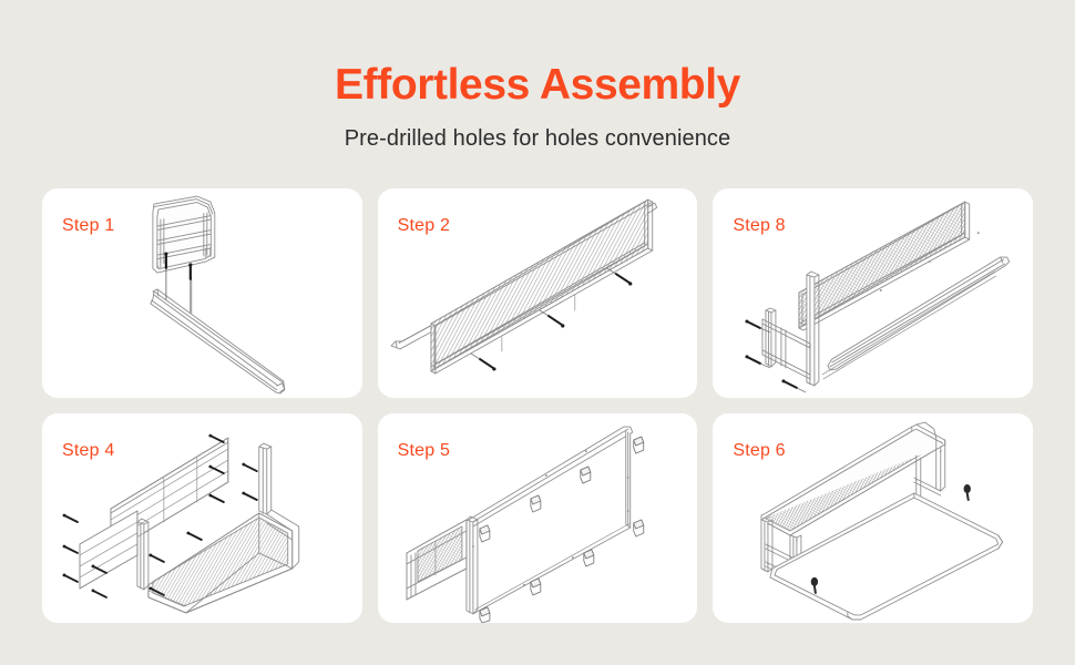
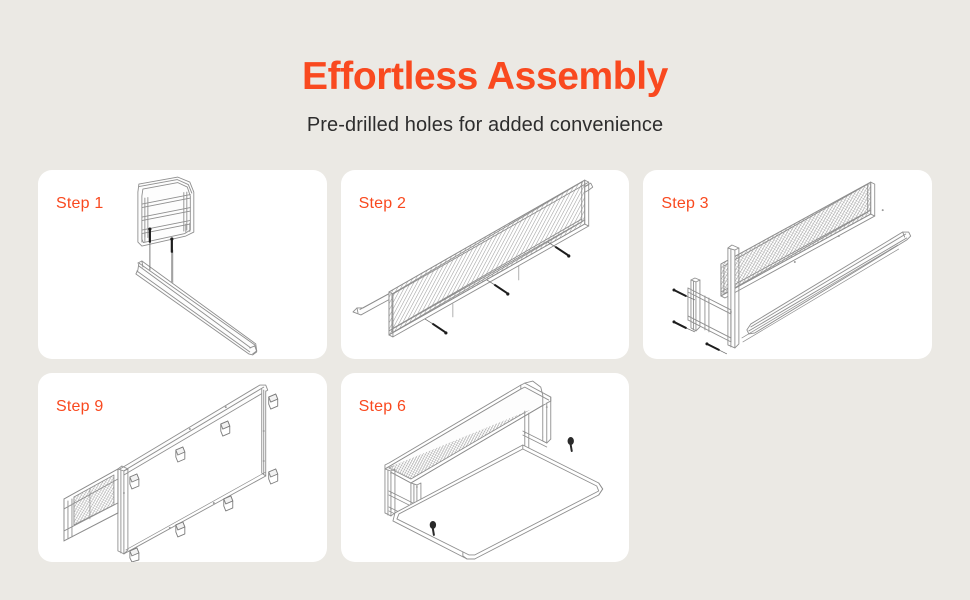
  Effortless Assembly
- Pre-drilled holes for holes convenience
+ Pre-drilled holes for added convenience
  Step 1
  Step 2
- Step 8
+ Step 3
- Step 4
- Step 5
+ Step 9
  Step 6
